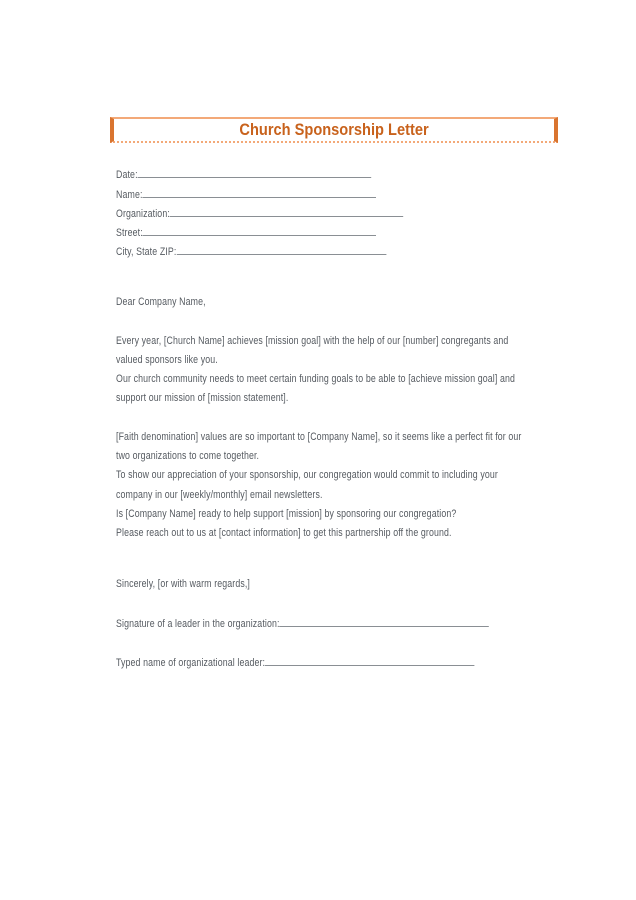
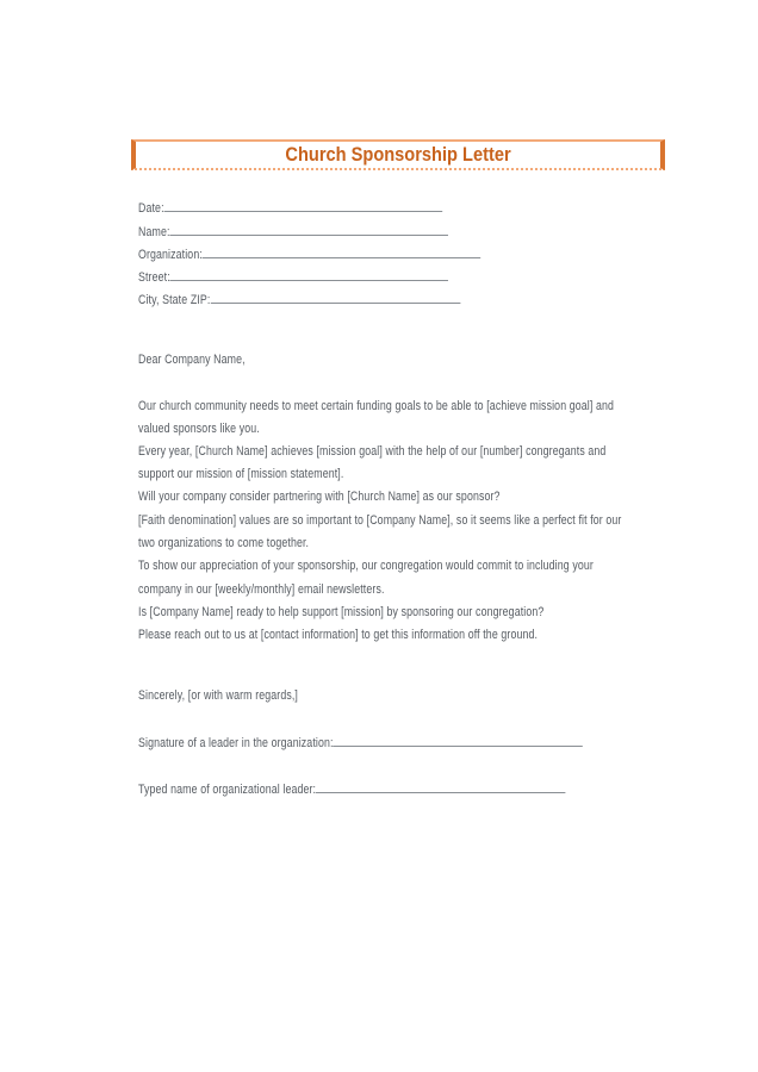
  Church Sponsorship Letter
  Date:
  Name:
  Organization:
  Street:
  City, State ZIP:
  Dear Company Name,
- Every year, [Church Name] achieves [mission goal] with the help of our [number] congregants and
+ Our church community needs to meet certain funding goals to be able to [achieve mission goal] and
  valued sponsors like you.
- Our church community needs to meet certain funding goals to be able to [achieve mission goal] and
+ Every year, [Church Name] achieves [mission goal] with the help of our [number] congregants and
  support our mission of [mission statement].
+ Will your company consider partnering with [Church Name] as our sponsor?
  [Faith denomination] values are so important to [Company Name], so it seems like a perfect fit for our
  two organizations to come together.
  To show our appreciation of your sponsorship, our congregation would commit to including your
  company in our [weekly/monthly] email newsletters.
  Is [Company Name] ready to help support [mission] by sponsoring our congregation?
- Please reach out to us at [contact information] to get this partnership off the ground.
+ Please reach out to us at [contact information] to get this information off the ground.
  Sincerely, [or with warm regards,]
  Signature of a leader in the organization:
  Typed name of organizational leader:
